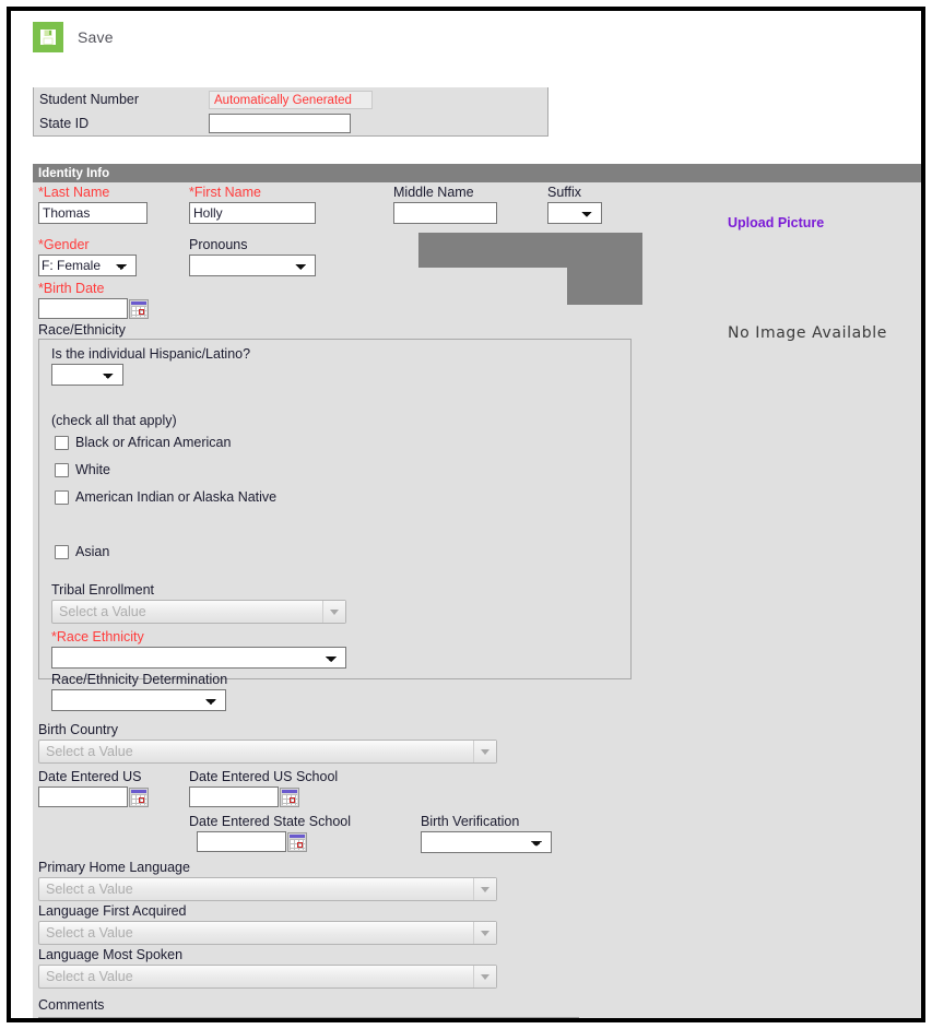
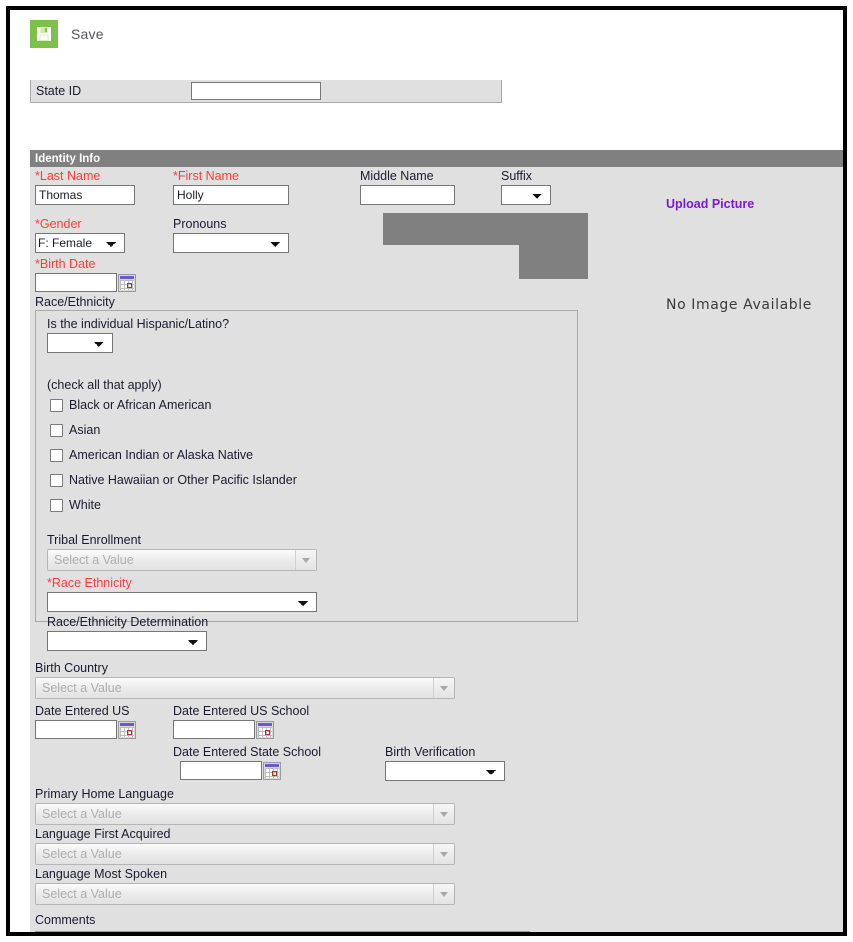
  Save
- Student Number
- Automatically Generated
  State ID
  Identity Info
  *Last Name
  *First Name
  Middle Name
  Suffix
  Thomas
  Holly
  *Gender
  Pronouns
  F: Female
  *Birth Date
  Race/Ethnicity
  Is the individual Hispanic/Latino?
  (check all that apply)
  Black or African American
- White
+ Asian
  American Indian or Alaska Native
+ Native Hawaiian or Other Pacific Islander
- Asian
+ White
  Tribal Enrollment
  Select a Value
  *Race Ethnicity
  Race/Ethnicity Determination
  Birth Country
  Select a Value
  Date Entered US
  Date Entered US School
  Date Entered State School
  Birth Verification
  Primary Home Language
  Select a Value
  Language First Acquired
  Select a Value
  Language Most Spoken
  Select a Value
  Comments
  Upload Picture
  No Image Available
